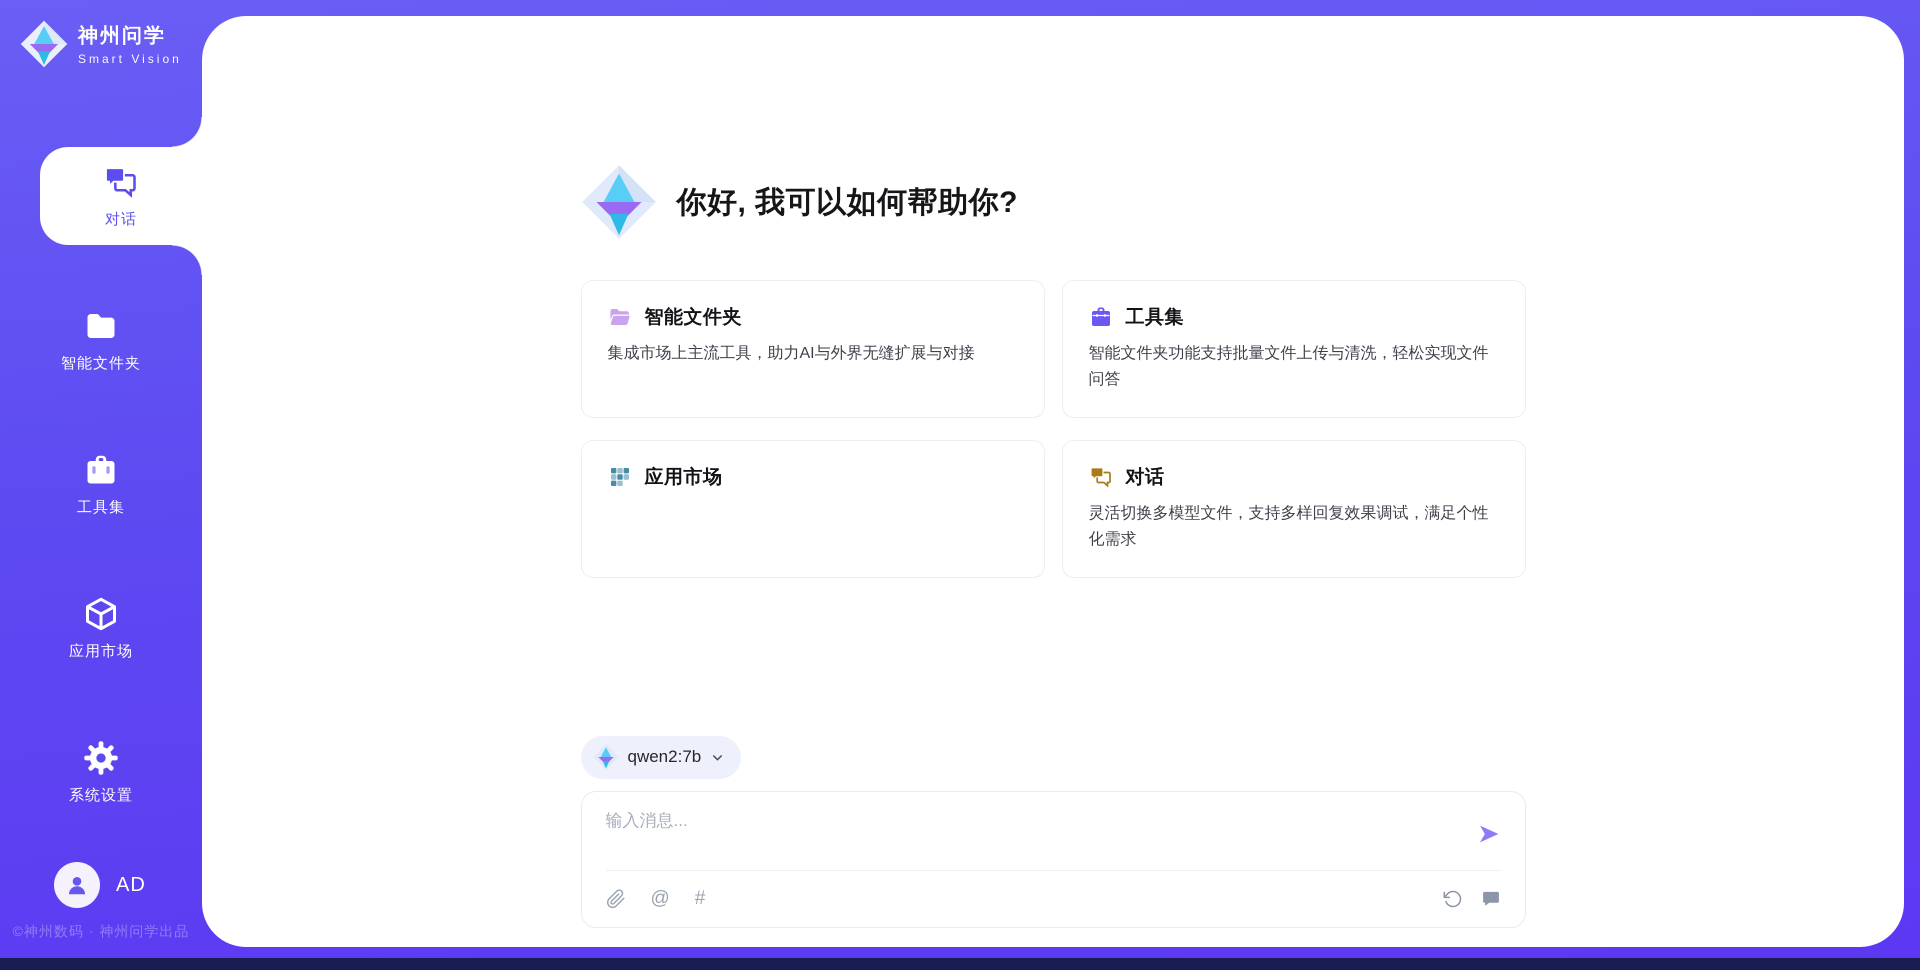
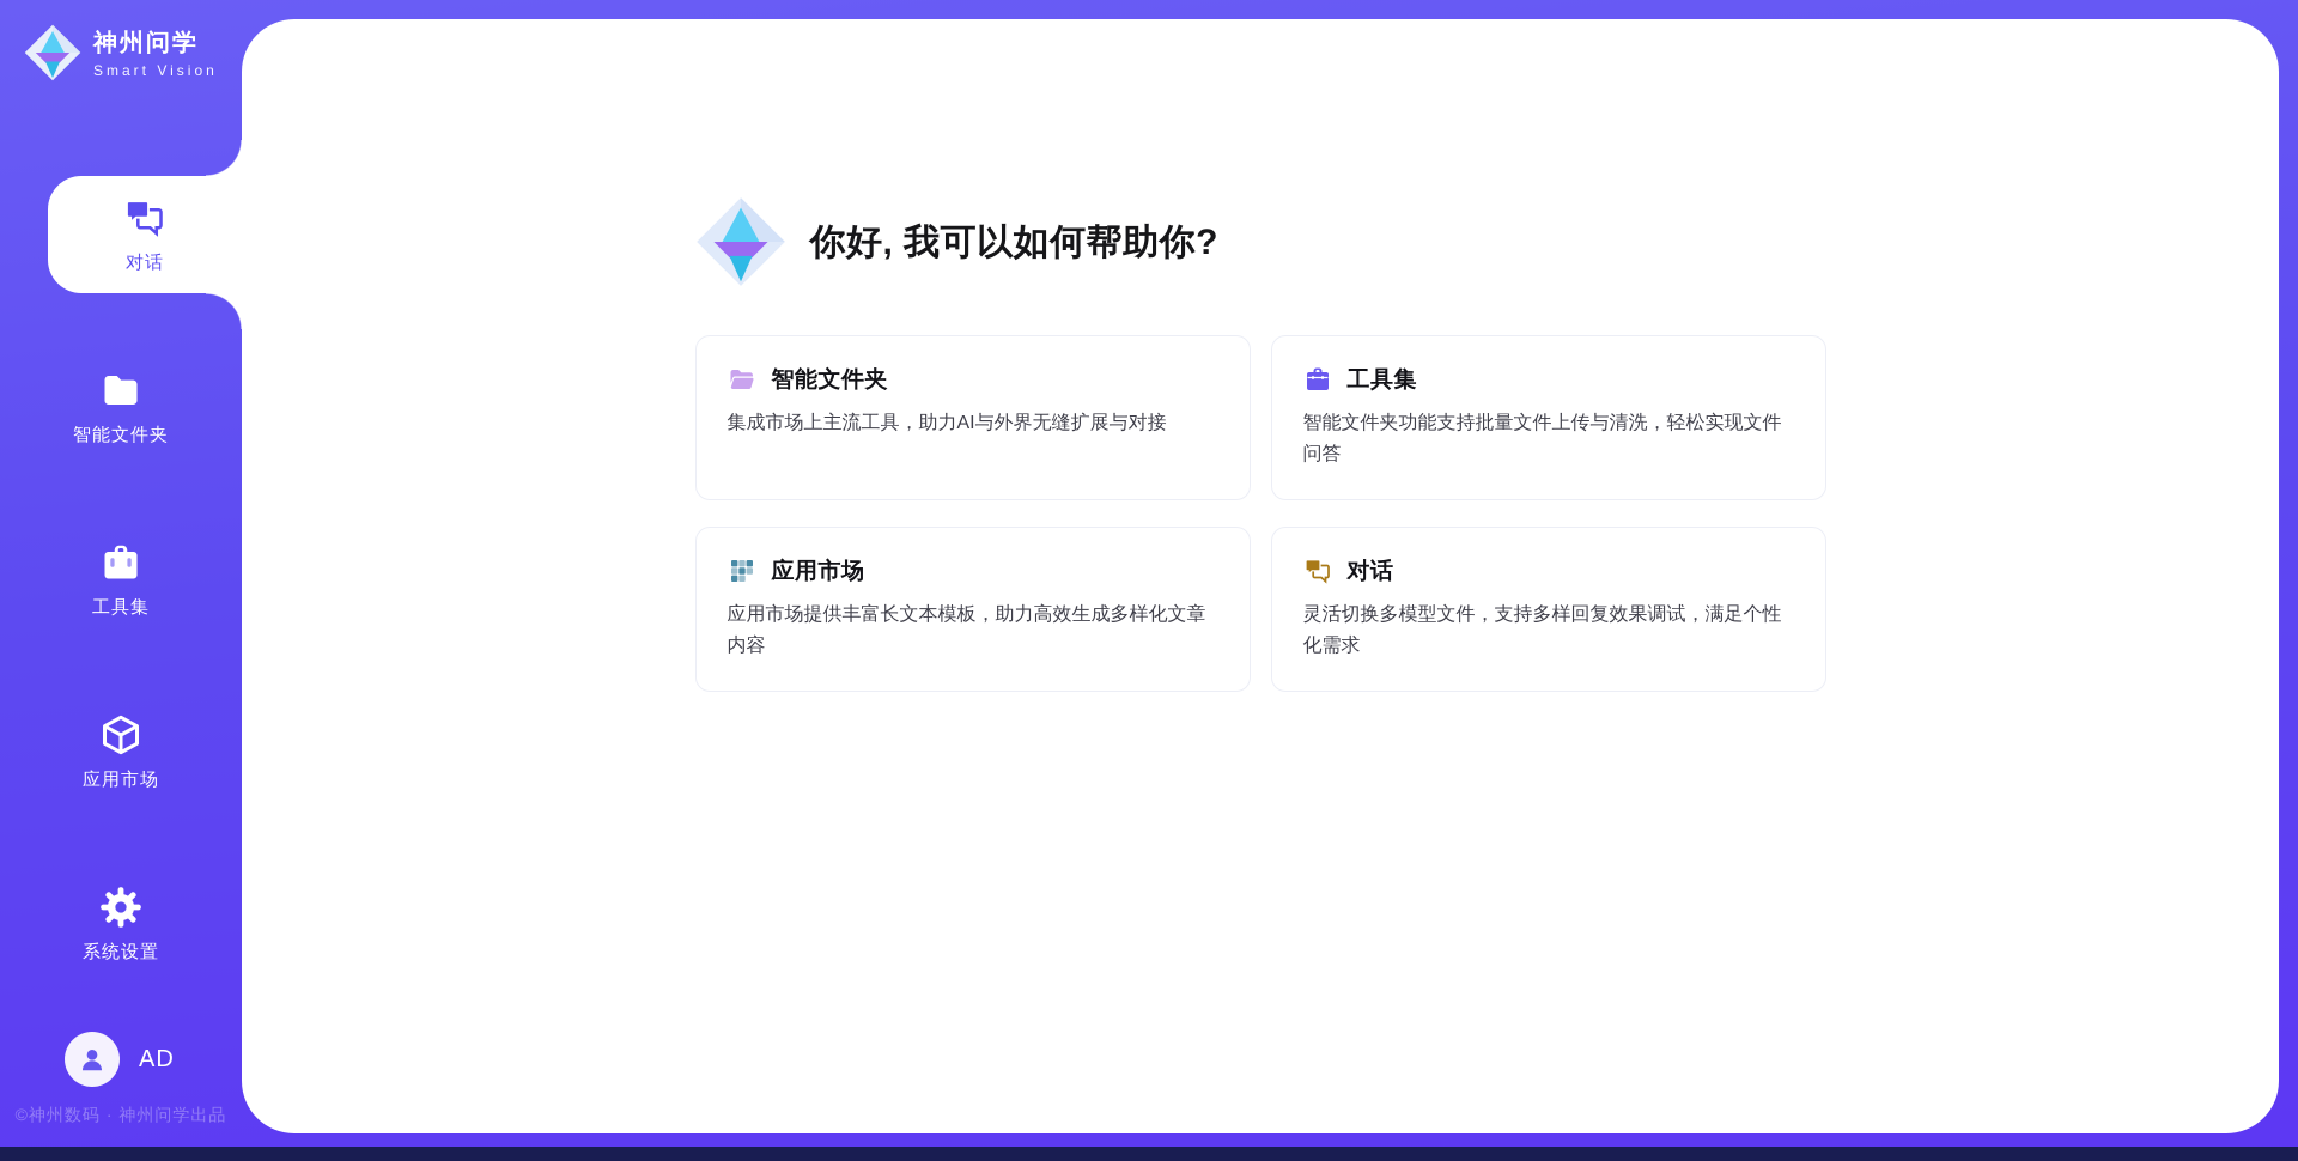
  神州问学
  Smart Vision
  对话
  智能文件夹
  工具集
  应用市场
  系统设置
  AD
  ©神州数码 · 神州问学出品
  你好, 我可以如何帮助你?
  智能文件夹
  集成市场上主流工具，助力AI与外界无缝扩展与对接
  工具集
  智能文件夹功能支持批量文件上传与清洗，轻松实现文件问答
  应用市场
+ 应用市场提供丰富长文本模板，助力高效生成多样化文章内容
  对话
  灵活切换多模型文件，支持多样回复效果调试，满足个性化需求
- qwen2:7b
- 输入消息...
- @
- #
